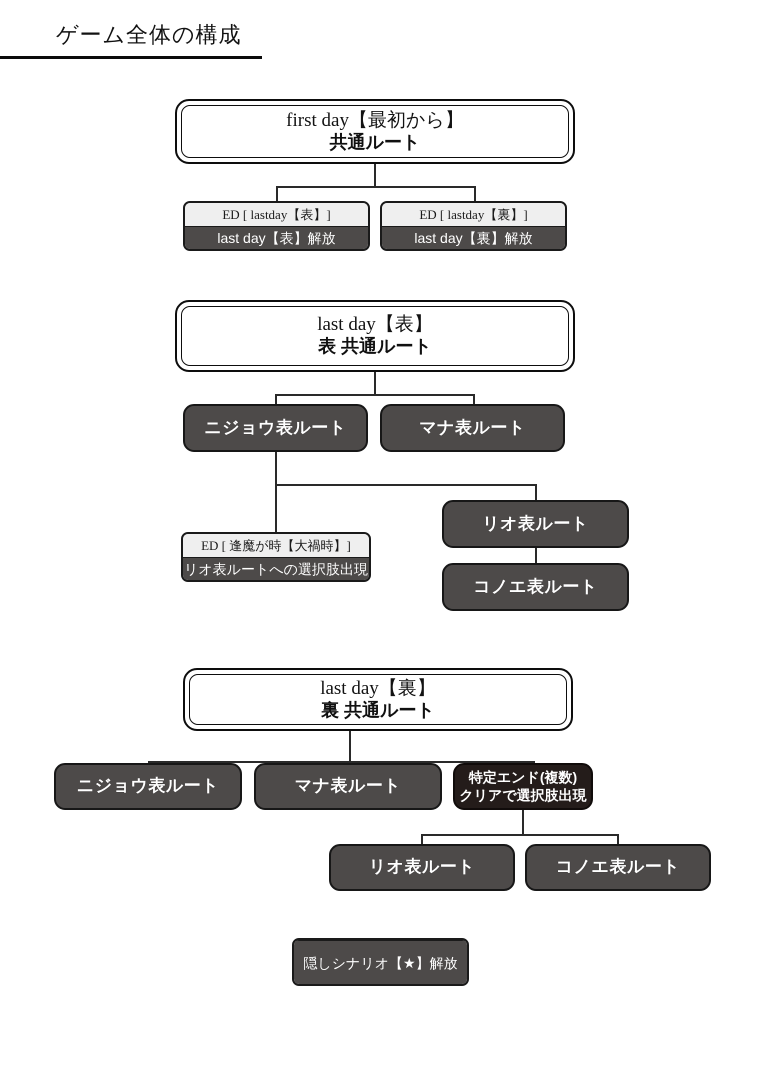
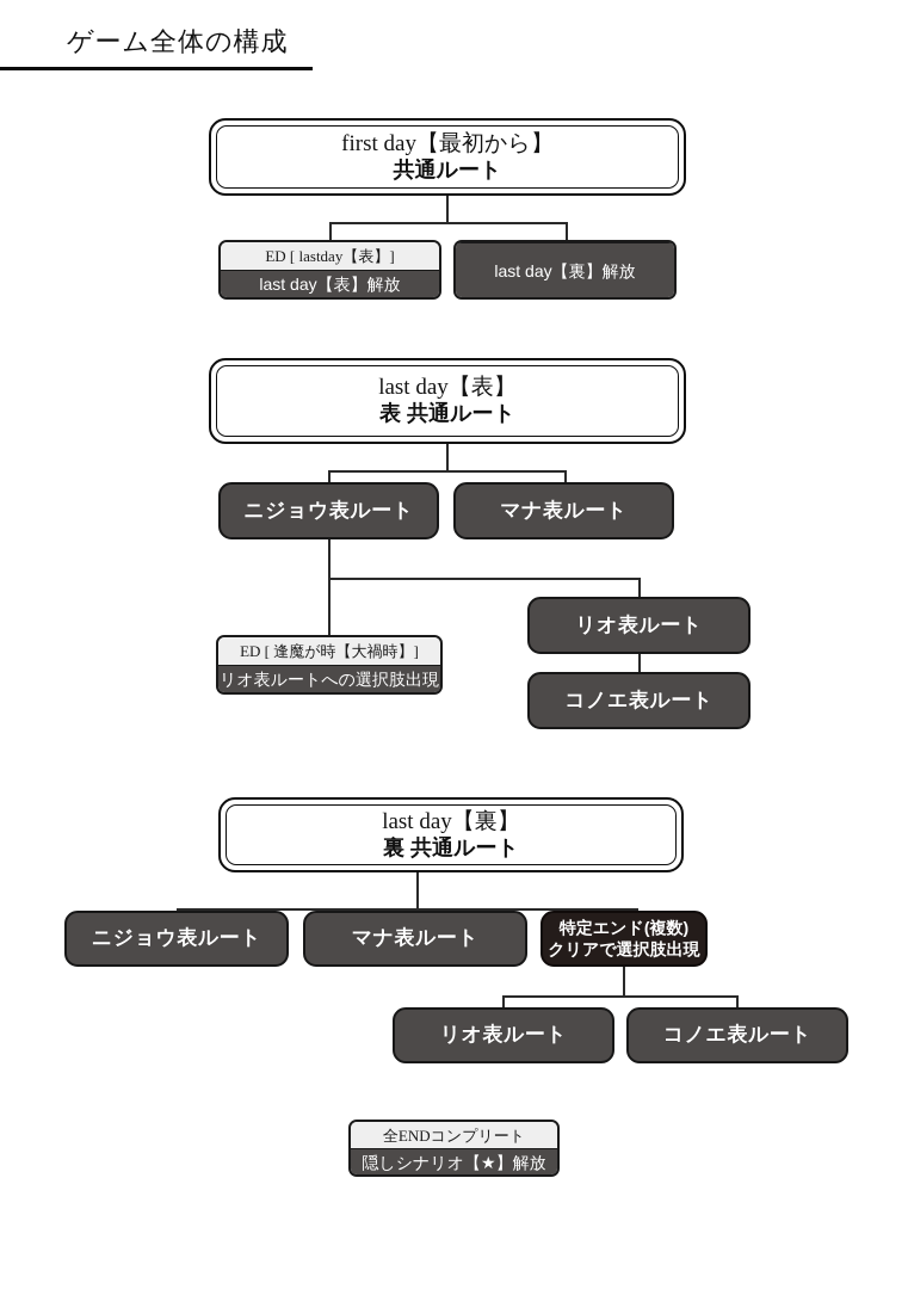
  ゲーム全体の構成
  first day【最初から】
  共通ルート
  ED [ lastday【表】]
  last day【表】解放
- ED [ lastday【裏】]
  last day【裏】解放
  last day【表】
  表 共通ルート
  ニジョウ表ルート
  マナ表ルート
  ED [ 逢魔が時【大禍時】]
  リオ表ルートへの選択肢出現
  リオ表ルート
  コノエ表ルート
  last day【裏】
  裏 共通ルート
  ニジョウ表ルート
  マナ表ルート
  特定エンド(複数)
  クリアで選択肢出現
  リオ表ルート
  コノエ表ルート
+ 全ENDコンプリート
  隠しシナリオ【★】解放
